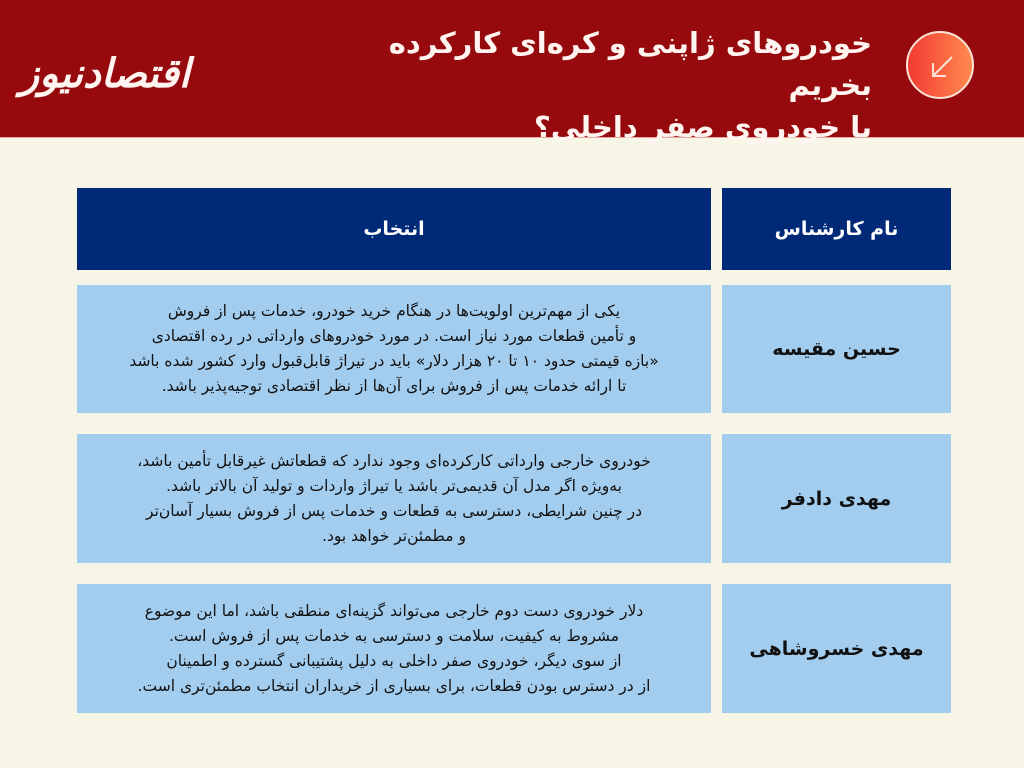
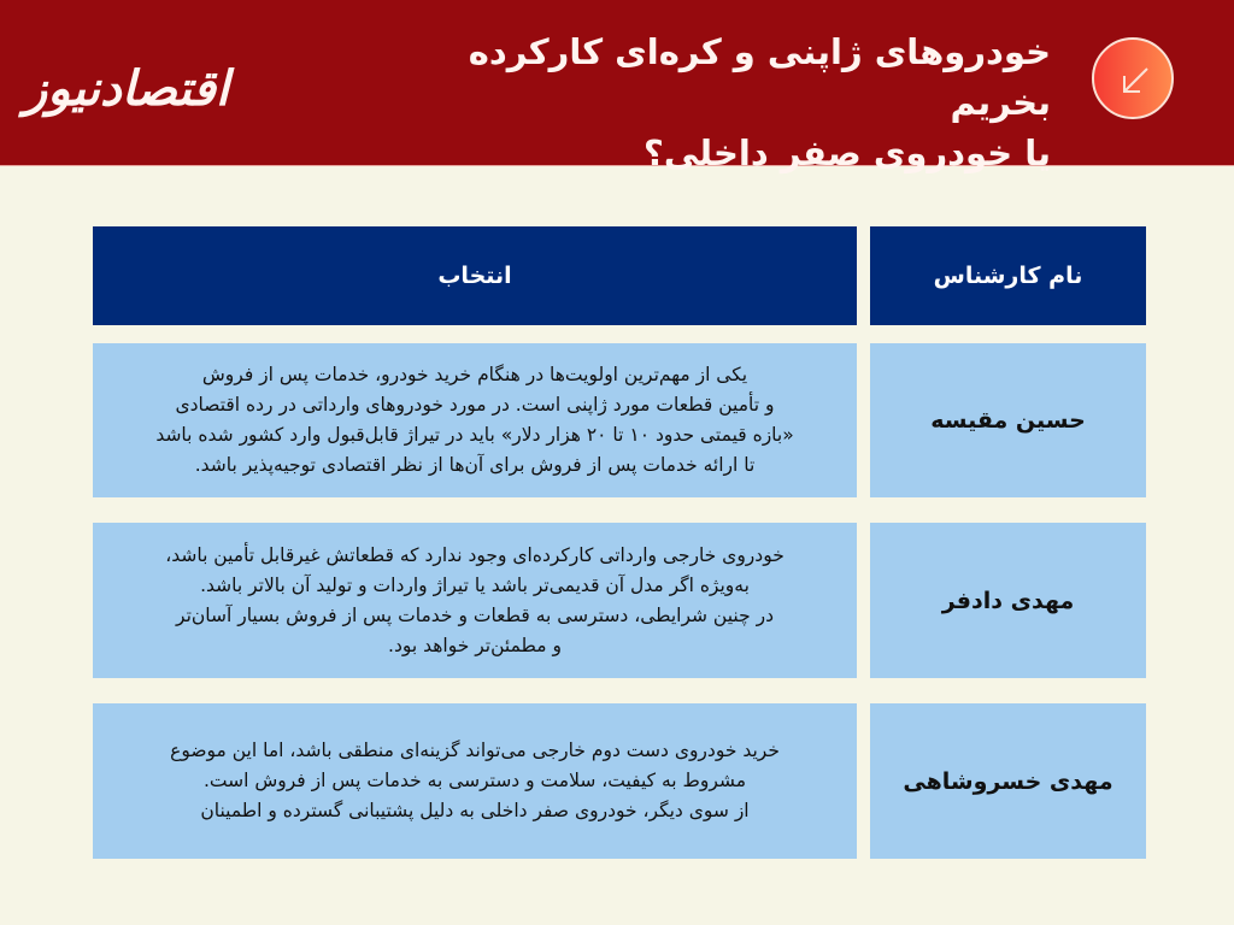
  اقتصادنیوز
  خودروهای ژاپنی و کره‌ای کارکرده بخریم
  یا خودروی صفر داخلی؟
  انتخاب
  نام کارشناس
  یکی از مهم‌ترین اولویت‌ها در هنگام خرید خودرو، خدمات پس از فروش
- و تأمین قطعات مورد نیاز است. در مورد خودروهای وارداتی در رده اقتصادی
+ و تأمین قطعات مورد ژاپنی است. در مورد خودروهای وارداتی در رده اقتصادی
  «بازه قیمتی حدود ۱۰ تا ۲۰ هزار دلار» باید در تیراژ قابل‌قبول وارد کشور شده باشد
  تا ارائه خدمات پس از فروش برای آن‌ها از نظر اقتصادی توجیه‌پذیر باشد.
  حسین مقیسه
  خودروی خارجی وارداتی کارکرده‌ای وجود ندارد که قطعاتش غیرقابل تأمین باشد،
  به‌ویژه اگر مدل آن قدیمی‌تر باشد یا تیراژ واردات و تولید آن بالاتر باشد.
  در چنین شرایطی، دسترسی به قطعات و خدمات پس از فروش بسیار آسان‌تر
  و مطمئن‌تر خواهد بود.
  مهدی دادفر
- دلار خودروی دست دوم خارجی می‌تواند گزینه‌ای منطقی باشد، اما این موضوع
+ خرید خودروی دست دوم خارجی می‌تواند گزینه‌ای منطقی باشد، اما این موضوع
  مشروط به کیفیت، سلامت و دسترسی به خدمات پس از فروش است.
  از سوی دیگر، خودروی صفر داخلی به دلیل پشتیبانی گسترده و اطمینان
- از در دسترس بودن قطعات، برای بسیاری از خریداران انتخاب مطمئن‌تری است.
  مهدی خسروشاهی
